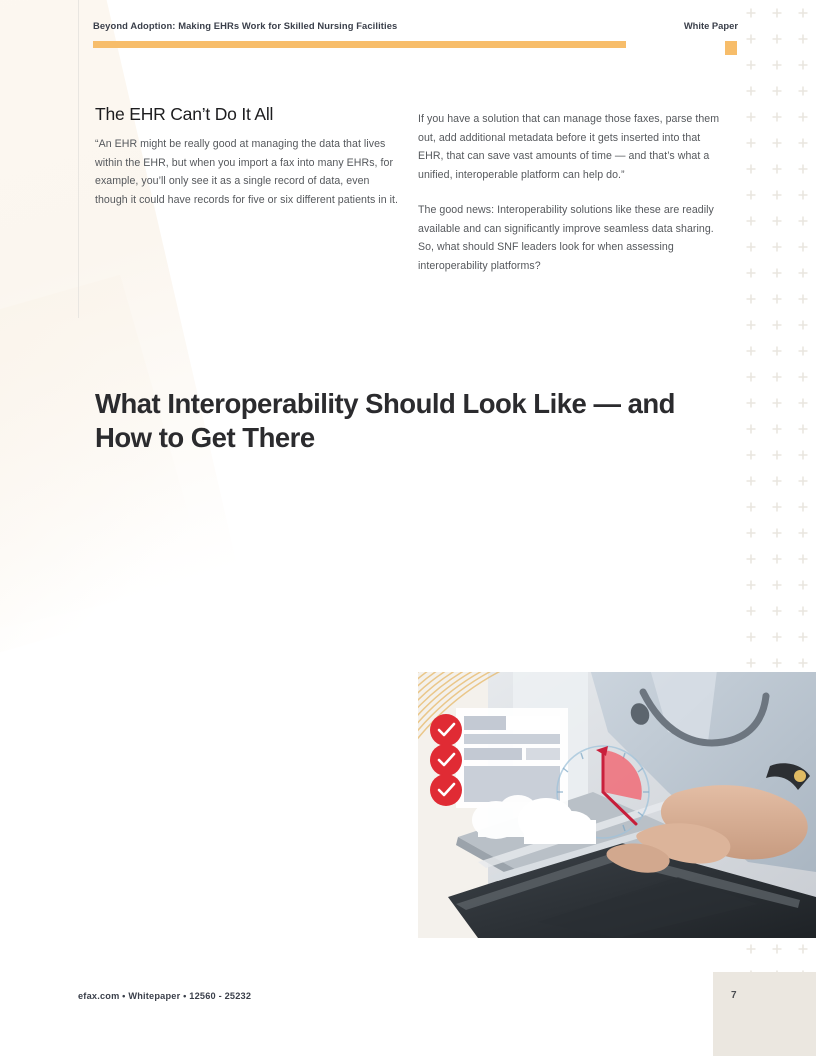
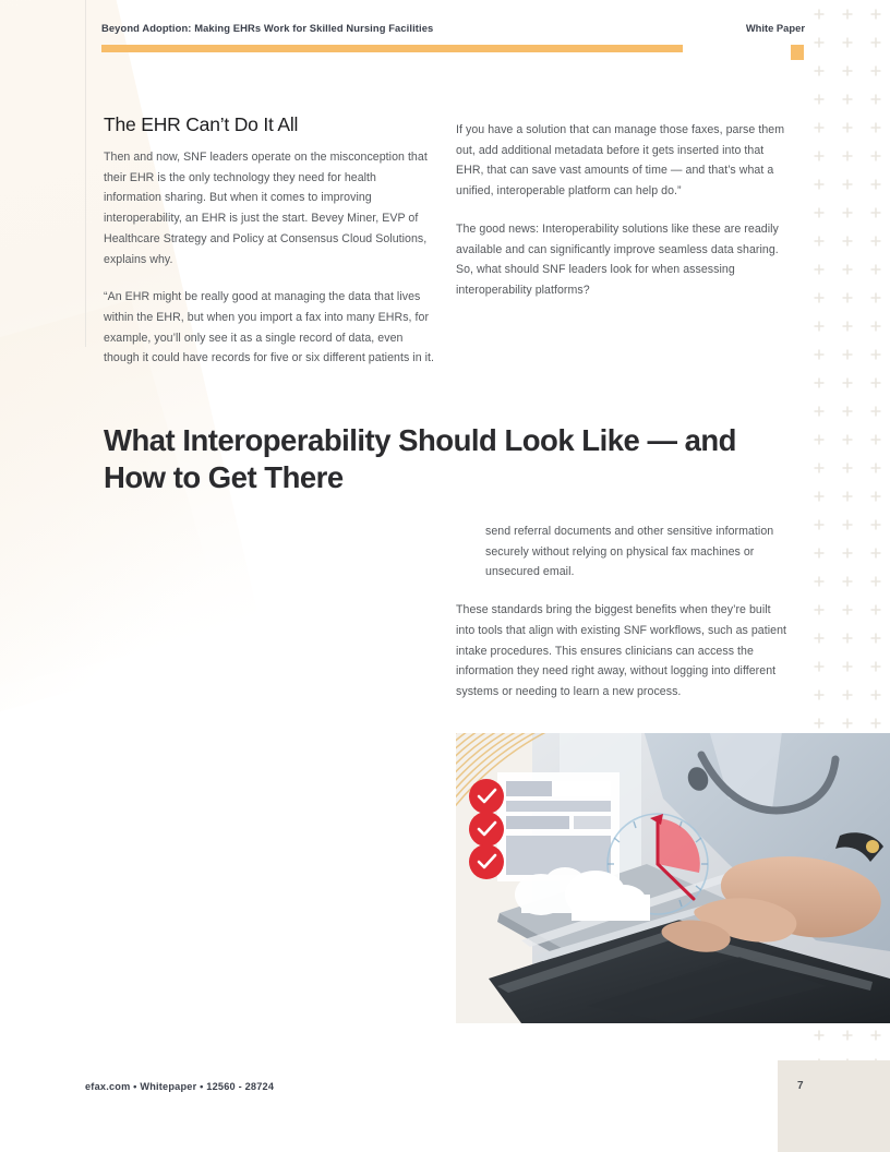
  Beyond Adoption: Making EHRs Work for Skilled Nursing Facilities
  White Paper
  The EHR Can’t Do It All
+ Then and now, SNF leaders operate on the misconception that their EHR is the only technology they need for health information sharing. But when it comes to improving interoperability, an EHR is just the start. Bevey Miner, EVP of Healthcare Strategy and Policy at Consensus Cloud Solutions, explains why.
  “An EHR might be really good at managing the data that lives within the EHR, but when you import a fax into many EHRs, for example, you’ll only see it as a single record of data, even though it could have records for five or six different patients in it.
  If you have a solution that can manage those faxes, parse them out, add additional metadata before it gets inserted into that EHR, that can save vast amounts of time — and that’s what a unified, interoperable platform can help do.”
  The good news: Interoperability solutions like these are readily available and can significantly improve seamless data sharing. So, what should SNF leaders look for when assessing interoperability platforms?
  What Interoperability Should Look Like — and How to Get There
+ send referral documents and other sensitive information securely without relying on physical fax machines or unsecured email.
+ These standards bring the biggest benefits when they’re built into tools that align with existing SNF workflows, such as patient intake procedures. This ensures clinicians can access the information they need right away, without logging into different systems or needing to learn a new process.
- efax.com • Whitepaper • 12560 - 25232
+ efax.com • Whitepaper • 12560 - 28724
  7
